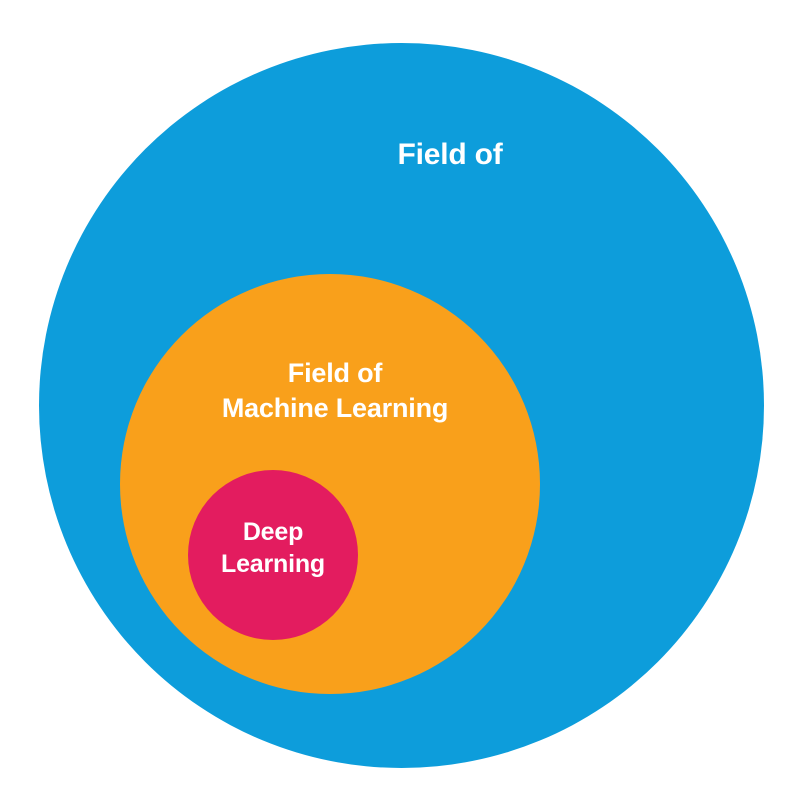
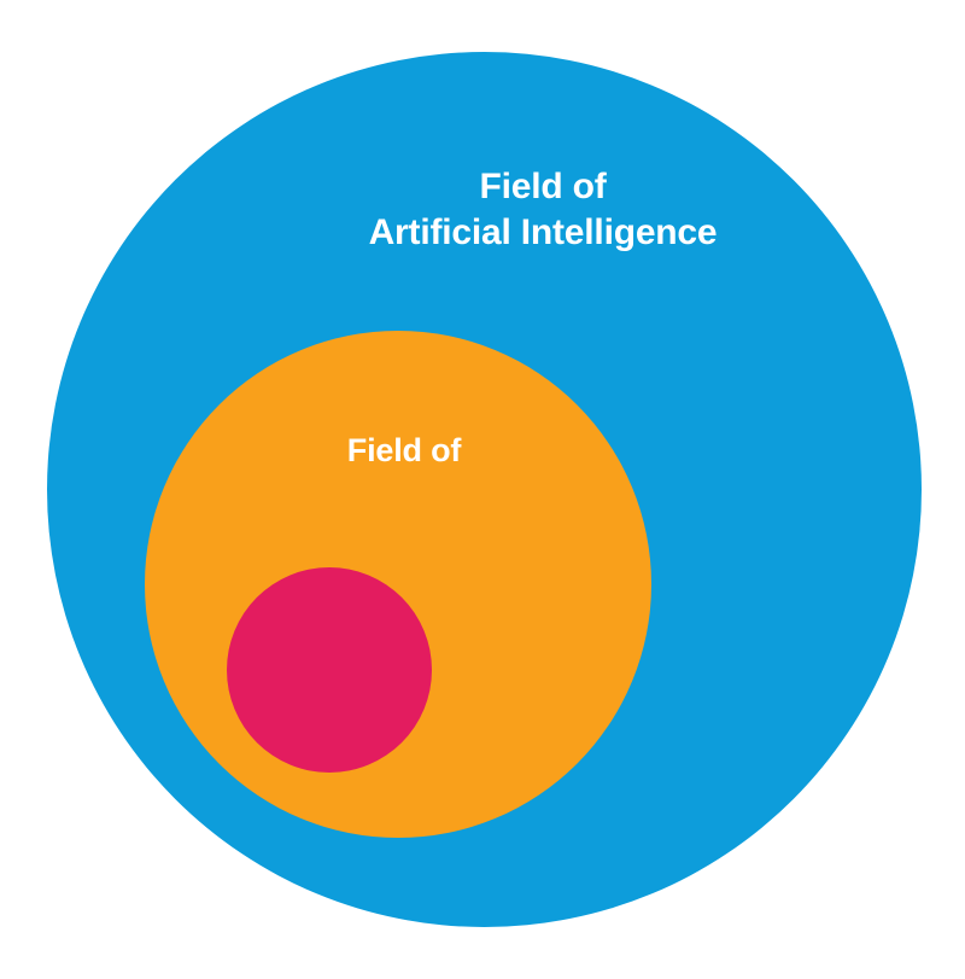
  Field of
+ Artificial Intelligence
  Field of
- Machine Learning
- Deep
- Learning
